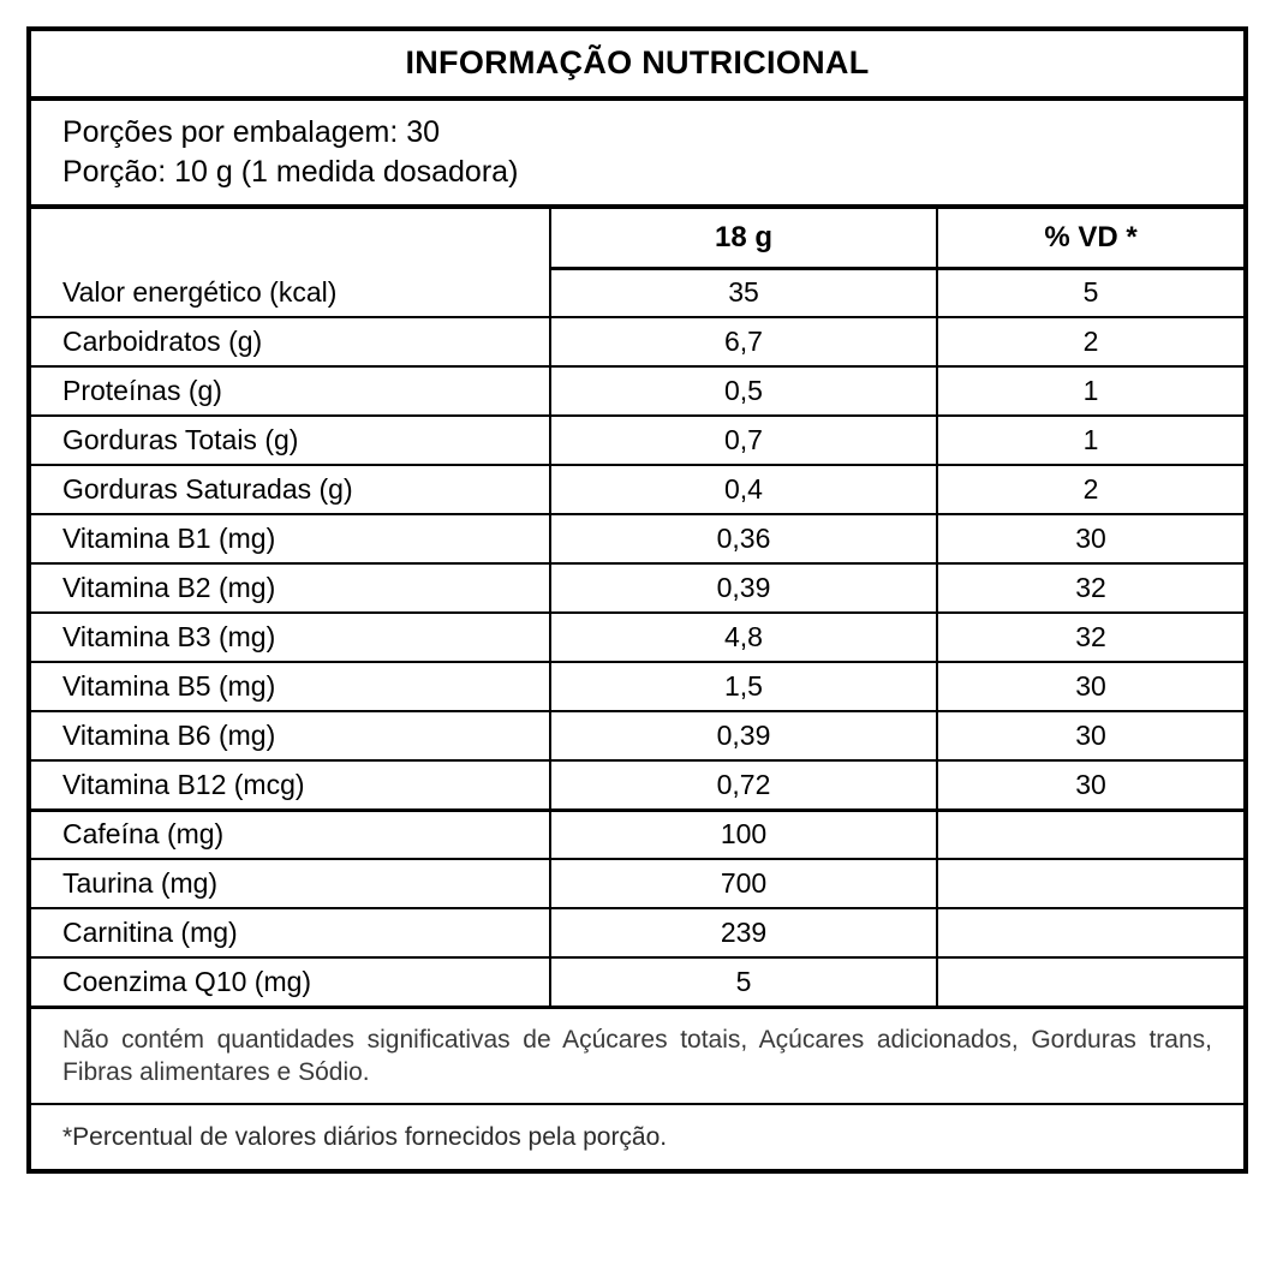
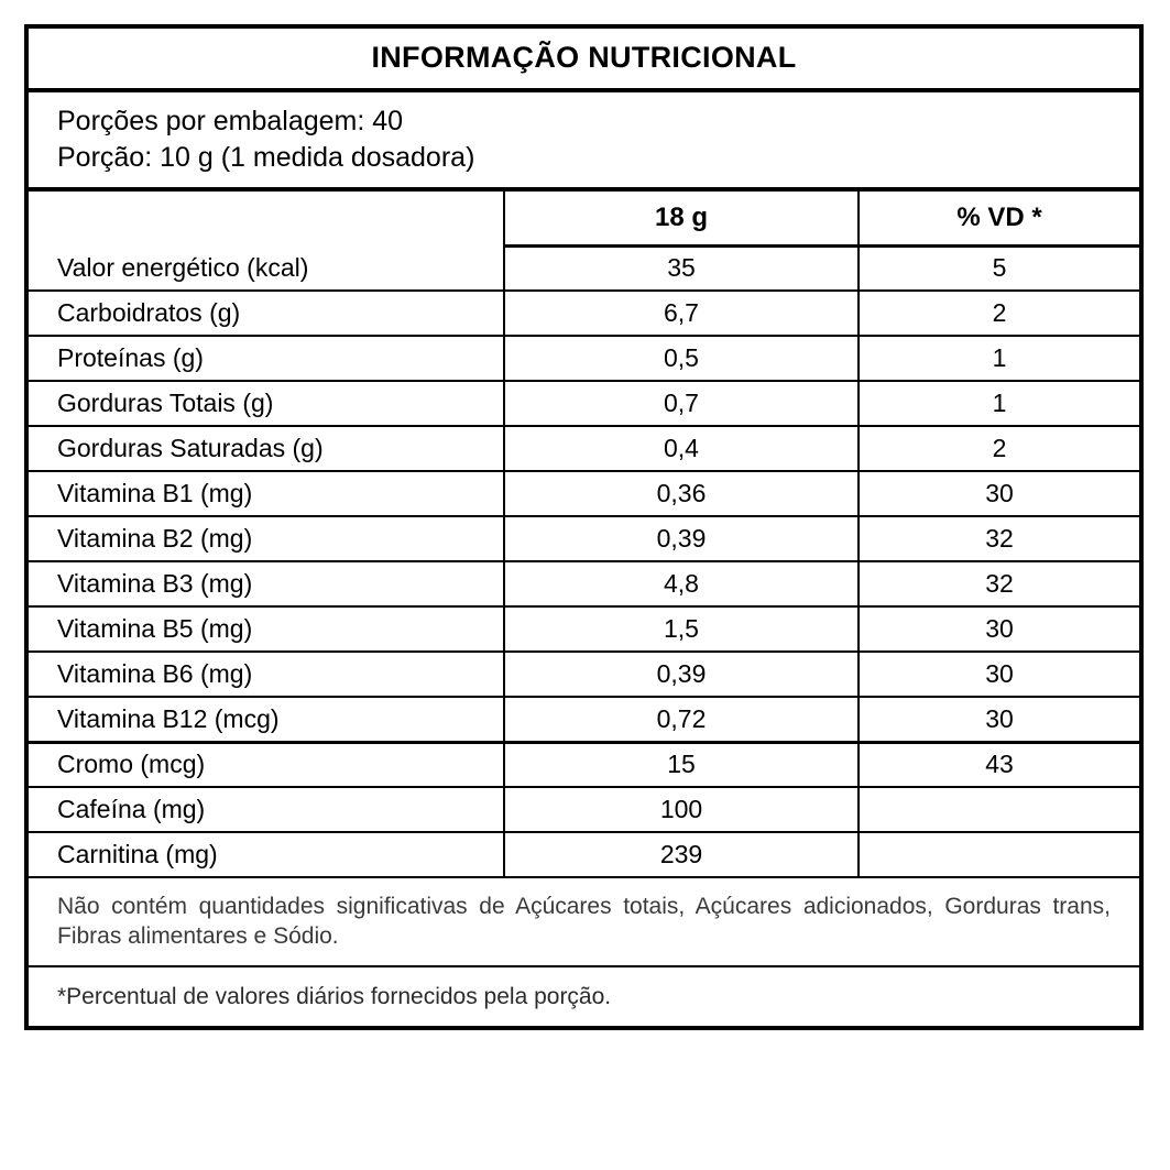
  INFORMAÇÃO NUTRICIONAL
- Porções por embalagem: 30
+ Porções por embalagem: 40
  Porção: 10 g (1 medida dosadora)
  	18 g	% VD *
  Valor energético (kcal)	35	5
  Carboidratos (g)	6,7	2
  Proteínas (g)	0,5	1
  Gorduras Totais (g)	0,7	1
  Gorduras Saturadas (g)	0,4	2
  Vitamina B1 (mg)	0,36	30
  Vitamina B2 (mg)	0,39	32
  Vitamina B3 (mg)	4,8	32
  Vitamina B5 (mg)	1,5	30
  Vitamina B6 (mg)	0,39	30
  Vitamina B12 (mcg)	0,72	30
+ Cromo (mcg)	15	43
  Cafeína (mg)	100
- Taurina (mg)	700
  Carnitina (mg)	239
- Coenzima Q10 (mg)	5
  Não contém quantidades significativas de Açúcares totais, Açúcares adicionados, Gorduras trans, Fibras alimentares e Sódio.
  *Percentual de valores diários fornecidos pela porção.
